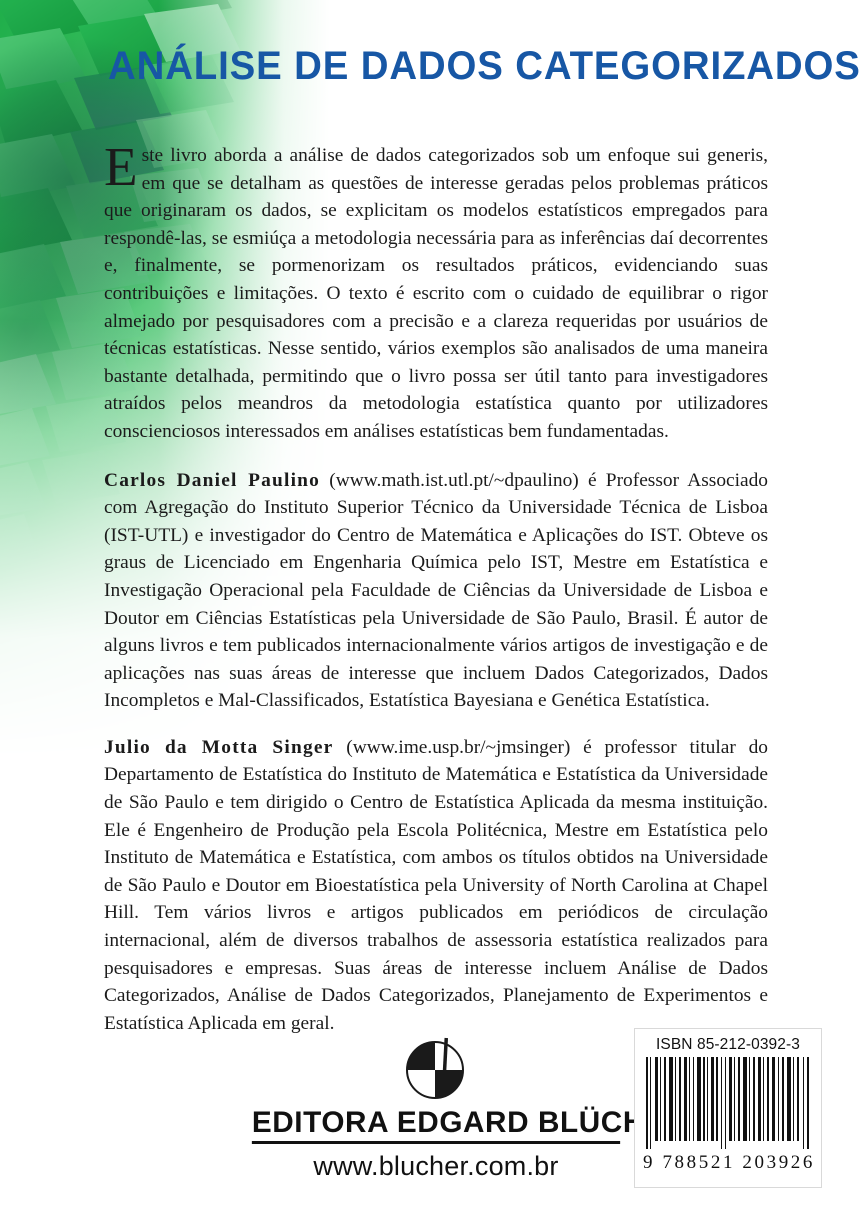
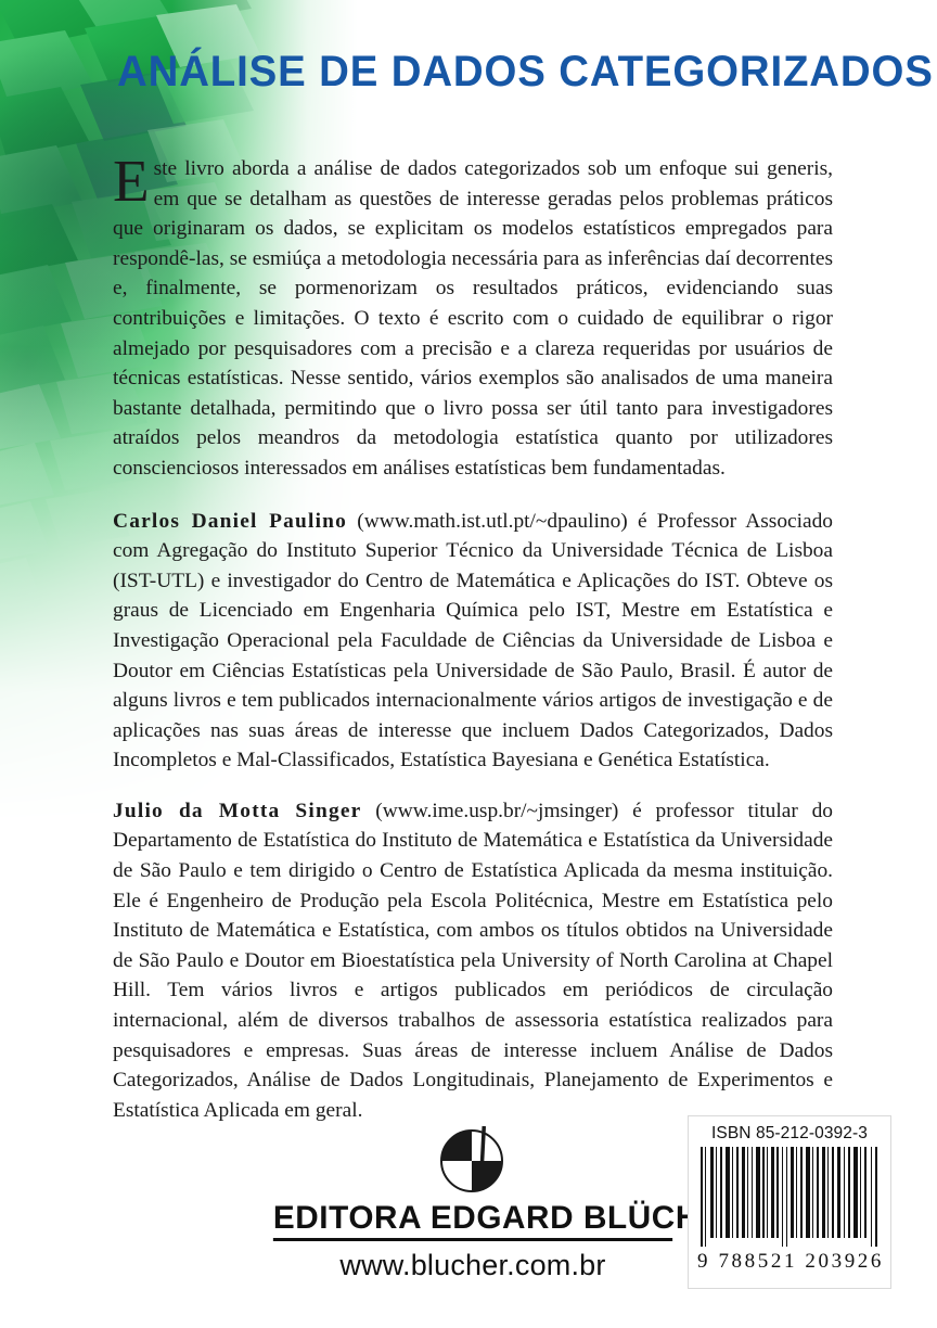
  ANÁLISE DE DADOS CATEGORIZADOS
  Este livro aborda a análise de dados categorizados sob um enfoque sui generis, em que se detalham as questões de interesse geradas pelos problemas práticos que originaram os dados, se explicitam os modelos estatísticos empregados para respondê-las, se esmiúça a metodologia necessária para as inferências daí decorrentes e, finalmente, se pormenorizam os resultados práticos, evidenciando suas contribuições e limitações. O texto é escrito com o cuidado de equilibrar o rigor almejado por pesquisadores com a precisão e a clareza requeridas por usuários de técnicas estatísticas. Nesse sentido, vários exemplos são analisados de uma maneira bastante detalhada, permitindo que o livro possa ser útil tanto para investigadores atraídos pelos meandros da metodologia estatística quanto por utilizadores conscienciosos interessados em análises estatísticas bem fundamentadas.
  Carlos Daniel Paulino (www.math.ist.utl.pt/~dpaulino) é Professor Associado com Agregação do Instituto Superior Técnico da Universidade Técnica de Lisboa (IST-UTL) e investigador do Centro de Matemática e Aplicações do IST. Obteve os graus de Licenciado em Engenharia Química pelo IST, Mestre em Estatística e Investigação Operacional pela Faculdade de Ciências da Universidade de Lisboa e Doutor em Ciências Estatísticas pela Universidade de São Paulo, Brasil. É autor de alguns livros e tem publicados internacionalmente vários artigos de investigação e de aplicações nas suas áreas de interesse que incluem Dados Categorizados, Dados Incompletos e Mal-Classificados, Estatística Bayesiana e Genética Estatística.
- Julio da Motta Singer (www.ime.usp.br/~jmsinger) é professor titular do Departamento de Estatística do Instituto de Matemática e Estatística da Universidade de São Paulo e tem dirigido o Centro de Estatística Aplicada da mesma instituição. Ele é Engenheiro de Produção pela Escola Politécnica, Mestre em Estatística pelo Instituto de Matemática e Estatística, com ambos os títulos obtidos na Universidade de São Paulo e Doutor em Bioestatística pela University of North Carolina at Chapel Hill. Tem vários livros e artigos publicados em periódicos de circulação internacional, além de diversos trabalhos de assessoria estatística realizados para pesquisadores e empresas. Suas áreas de interesse incluem Análise de Dados Categorizados, Análise de Dados Categorizados, Planejamento de Experimentos e Estatística Aplicada em geral.
+ Julio da Motta Singer (www.ime.usp.br/~jmsinger) é professor titular do Departamento de Estatística do Instituto de Matemática e Estatística da Universidade de São Paulo e tem dirigido o Centro de Estatística Aplicada da mesma instituição. Ele é Engenheiro de Produção pela Escola Politécnica, Mestre em Estatística pelo Instituto de Matemática e Estatística, com ambos os títulos obtidos na Universidade de São Paulo e Doutor em Bioestatística pela University of North Carolina at Chapel Hill. Tem vários livros e artigos publicados em periódicos de circulação internacional, além de diversos trabalhos de assessoria estatística realizados para pesquisadores e empresas. Suas áreas de interesse incluem Análise de Dados Categorizados, Análise de Dados Longitudinais, Planejamento de Experimentos e Estatística Aplicada em geral.
  EDITORA EDGARD BLÜC
  www.blucher.com.br
  ISBN 85-212-0392-3
  9 788521 203926
